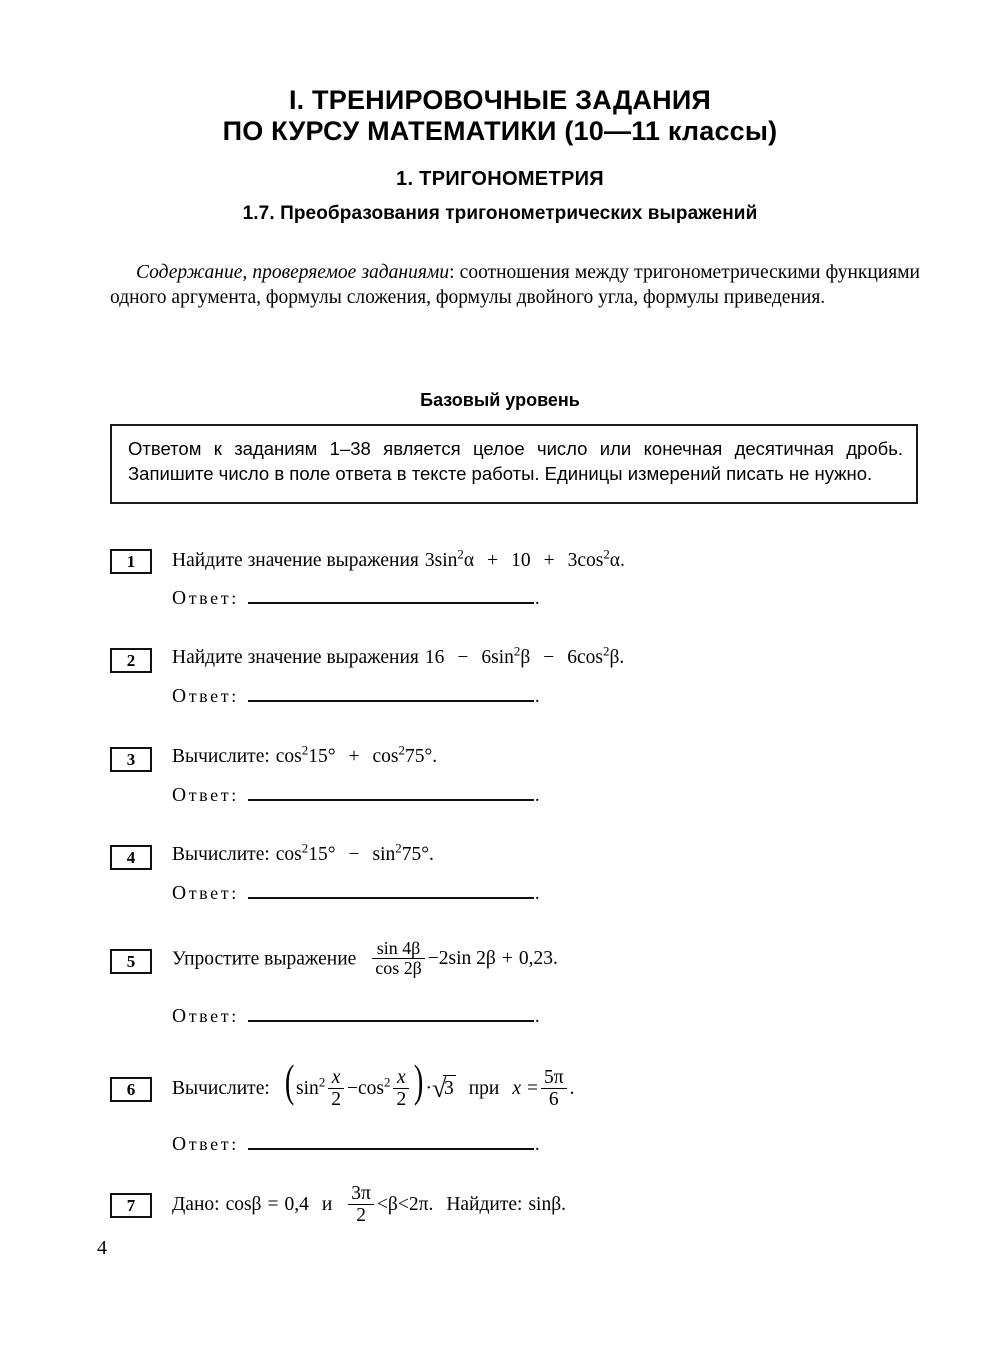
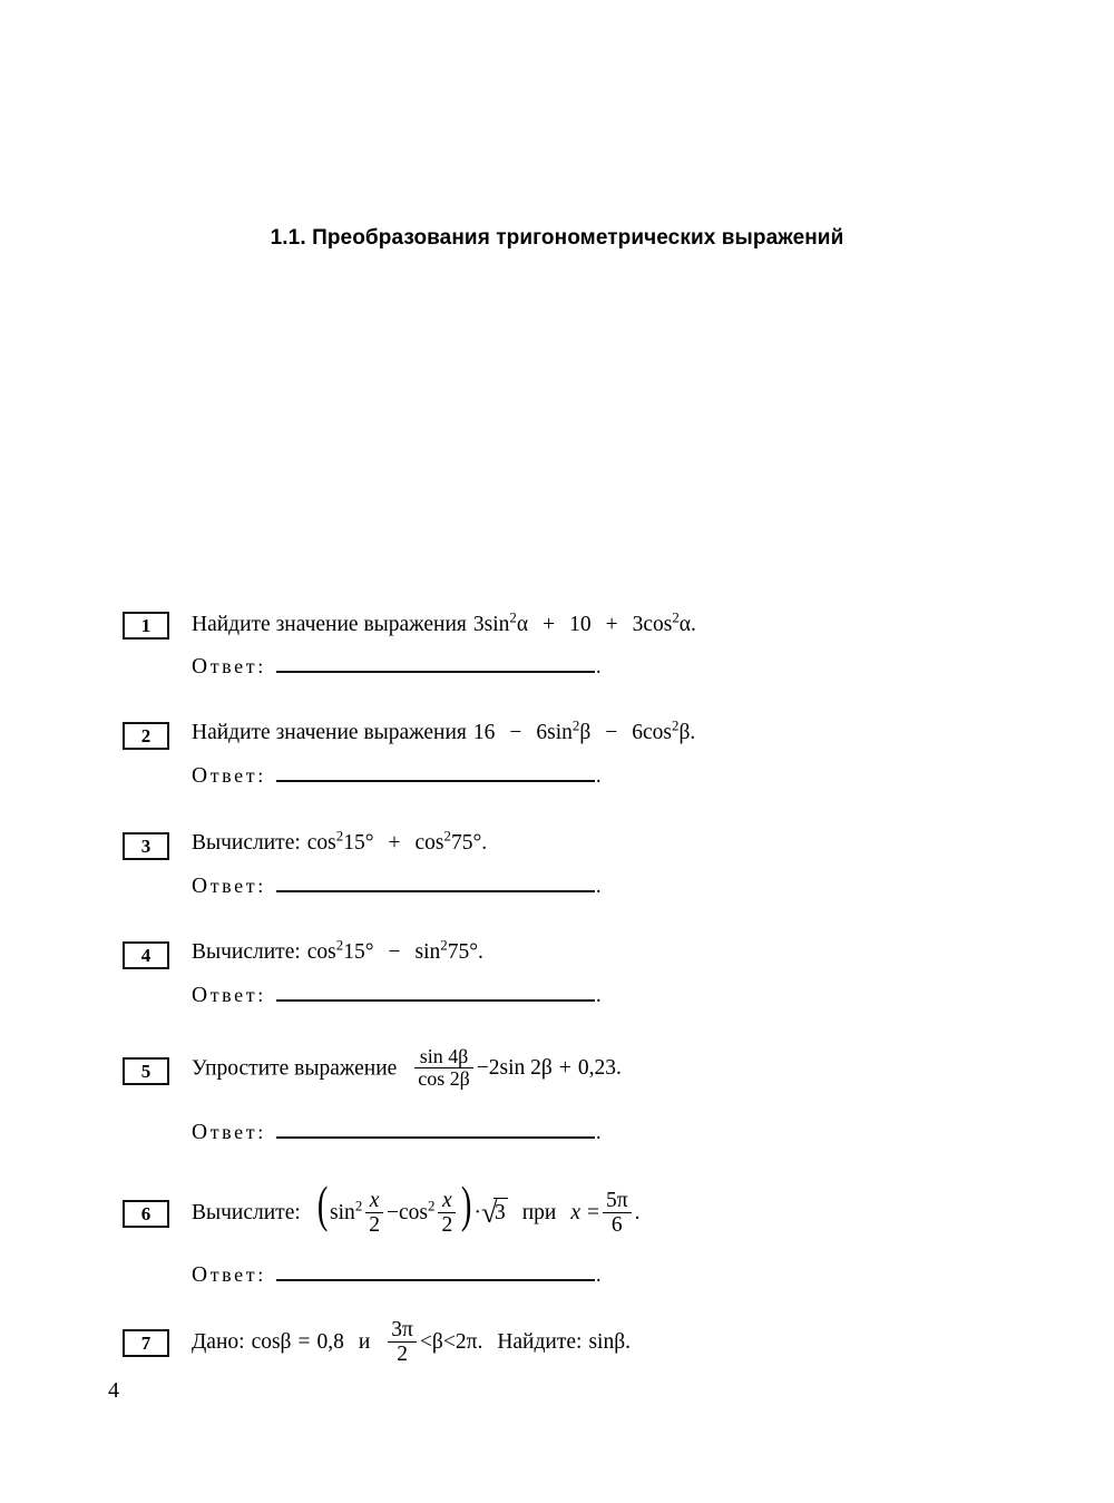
- I. ТРЕНИРОВОЧНЫЕ ЗАДАНИЯ
- ПО КУРСУ МАТЕМАТИКИ (10—11 классы)
- 1. ТРИГОНОМЕТРИЯ
- 1.7. Преобразования тригонометрических выражений
+ 1.1. Преобразования тригонометрических выражений
- Содержание, проверяемое заданиями: соотношения между тригонометрическими функциями одного аргумента, формулы сложения, формулы двойного угла, формулы приведения.
- Базовый уровень
- Ответом к заданиям 1–38 является целое число или конечная десятичная дробь. Запишите число в поле ответа в тексте работы. Единицы измерений писать не нужно.
  1
  Найдите значение выражения 3sin2α + 10 + 3cos2α.
  Ответ: .
  2
  Найдите значение выражения 16 − 6sin2β − 6cos2β.
  Ответ: .
  3
  Вычислите: cos215° + cos275°.
  Ответ: .
  4
  Вычислите: cos215° − sin275°.
  Ответ: .
  5
  Упростите выражение
  sin 4β
  cos 2β
  −2sin 2β + 0,23.
  Ответ: .
  6
  Вычислите: (sin2
  x
  2
  −cos2
  x
  2
  )·
  √
  3 при x =
  5π
  6
  .
  Ответ: .
  7
- Дано: cosβ = 0,4 и
+ Дано: cosβ = 0,8 и
  3π
  2
  <β<2π. Найдите: sinβ.
  4
